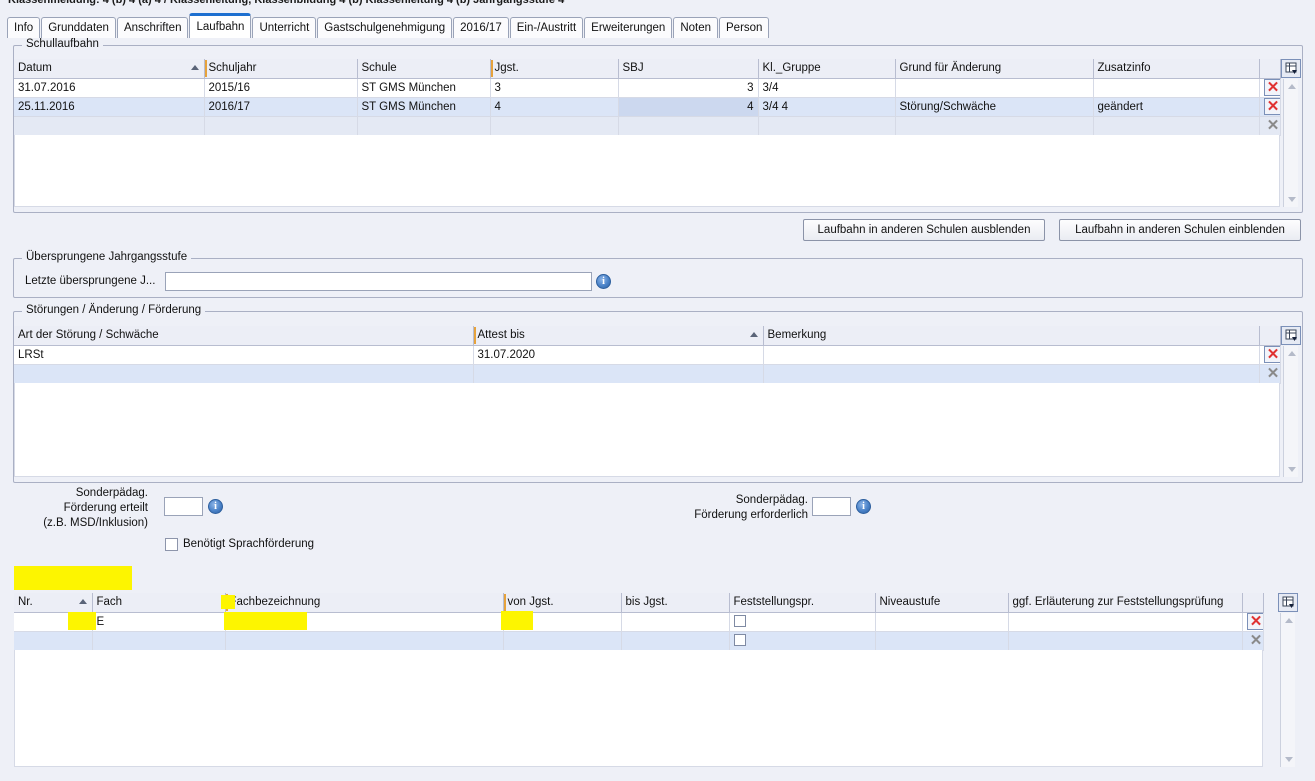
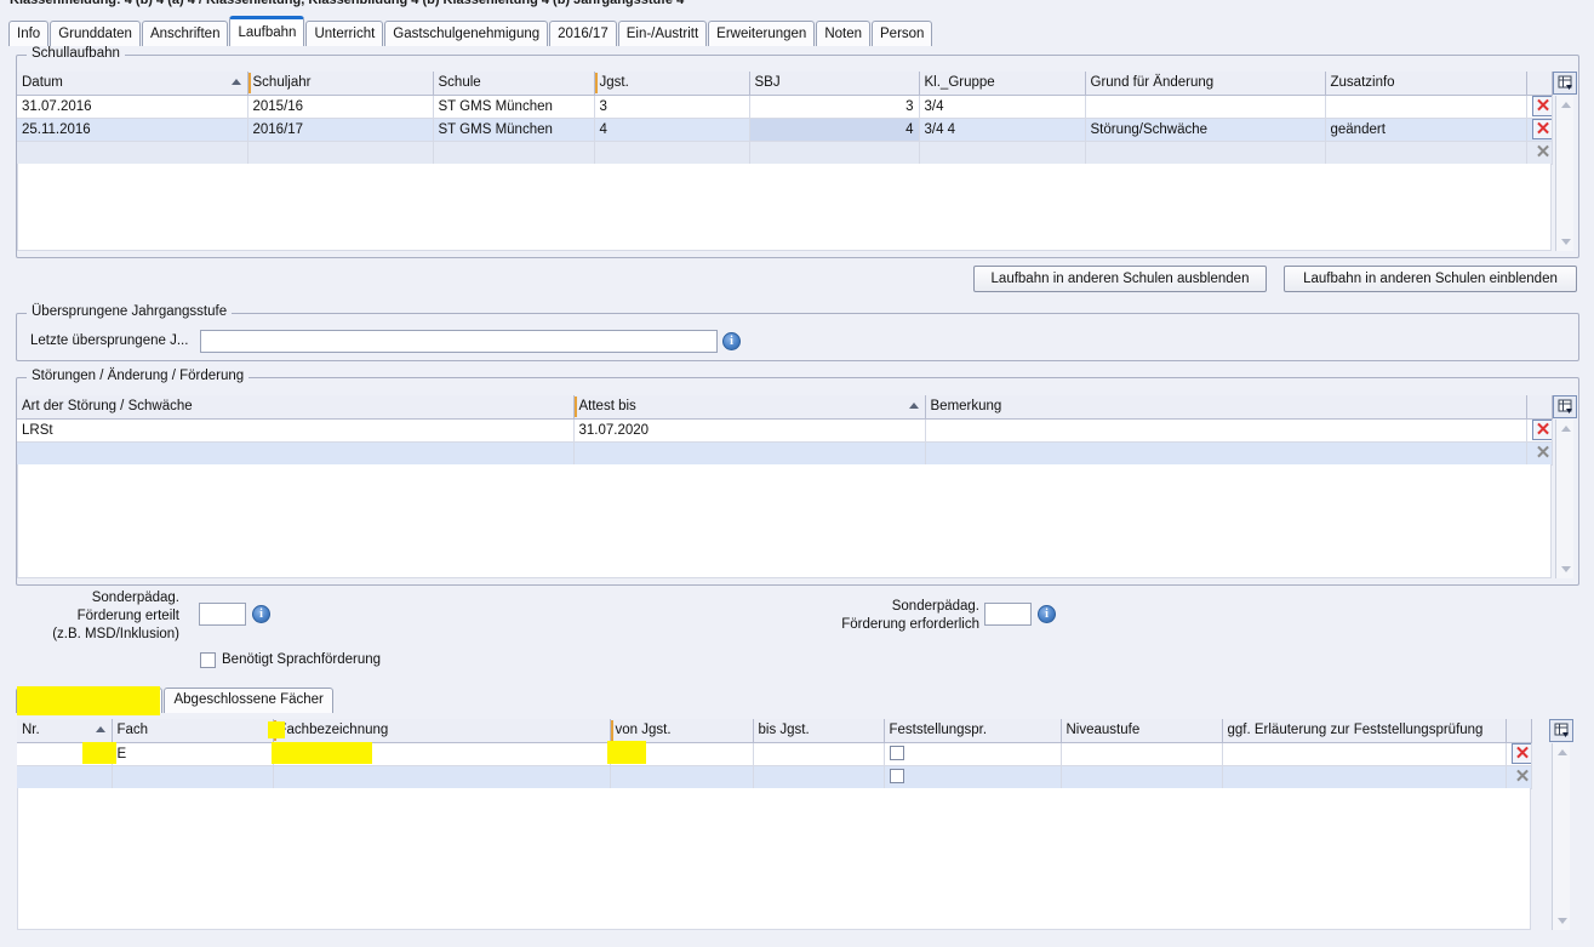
  Klassenmeldung: 4 (b) 4 (a) 4 / Klassenleitung, Klassenbildung 4 (b) Klassenleitung 4 (b) Jahrgangsstufe 4
  Info
  Grunddaten
  Anschriften
  Laufbahn
  Unterricht
  Gastschulgenehmigung
  2016/17
  Ein-/Austritt
  Erweiterungen
  Noten
  Person
  Schullaufbahn
  Datum	Schuljahr	Schule	Jgst.	SBJ	Kl._Gruppe	Grund für Änderung	Zusatzinfo
  31.07.2016	2015/16	ST GMS München	3	3	3/4			✕
  25.11.2016	2016/17	ST GMS München	4	4	3/4 4	Störung/Schwäche	geändert	✕
  								✕
  Laufbahn in anderen Schulen ausblenden
  Laufbahn in anderen Schulen einblenden
  Übersprungene Jahrgangsstufe
  Letzte übersprungene J...
  i
  Störungen / Änderung / Förderung
  Art der Störung / Schwäche	Attest bis	Bemerkung
  LRSt	31.07.2020		✕
  			✕
  Sonderpädag.
  Förderung erteilt
  (z.B. MSD/Inklusion)
  i
  Sonderpädag.
  Förderung erforderlich
  i
  Benötigt Sprachförderung
+ Abgeschlossene Fächer
  Nr.	Fach	achbezeichnung	von Jgst.	bis Jgst.	Feststellungspr.	Niveaustufe	ggf. Erläuterung zur Feststellungsprüfung
  								✕
